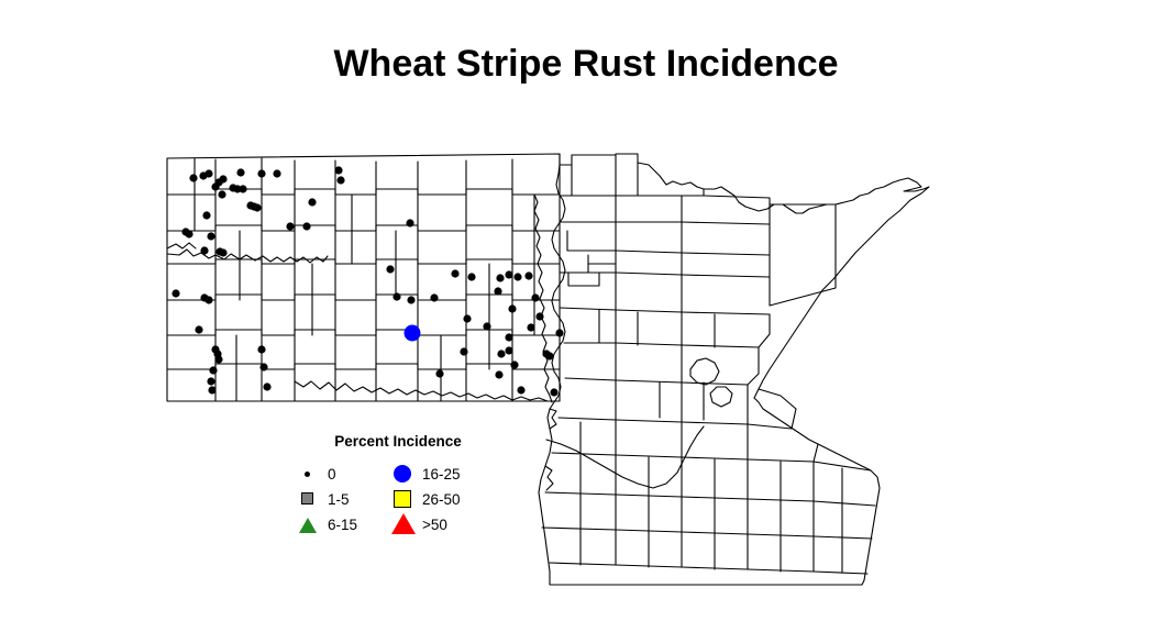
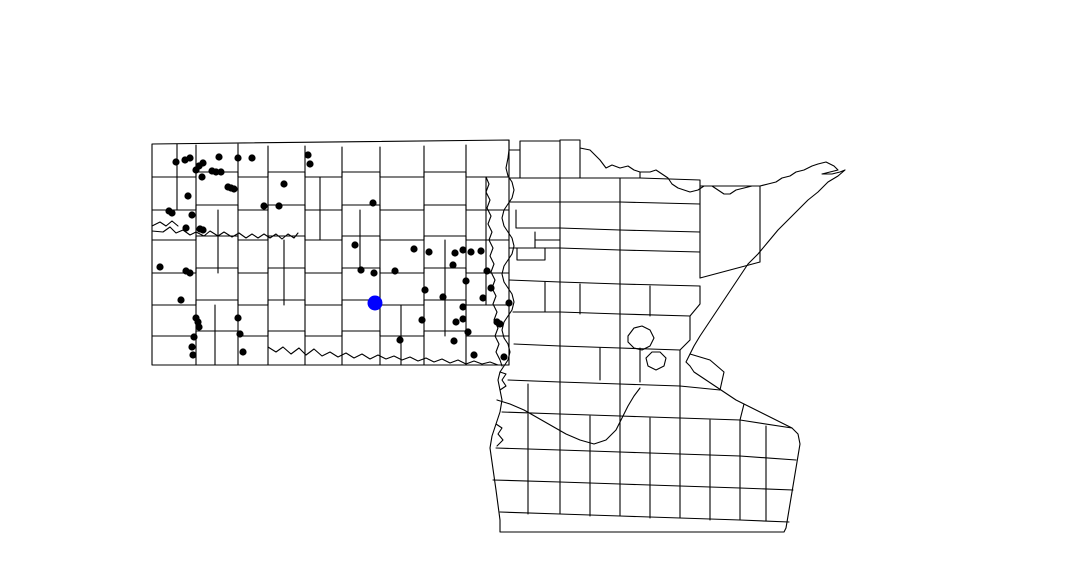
- Wheat Stripe Rust Incidence
- Percent Incidence
- 0
- 1-5
- 6-15
- 16-25
- 26-50
- >50
